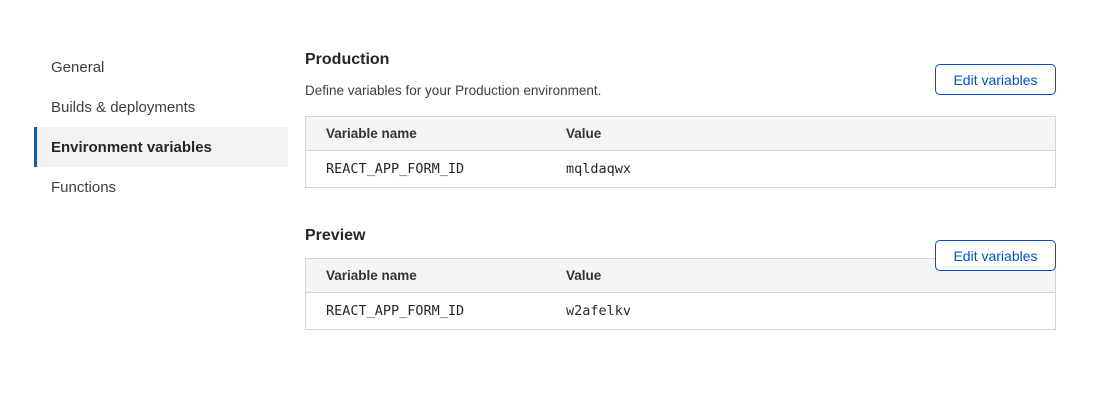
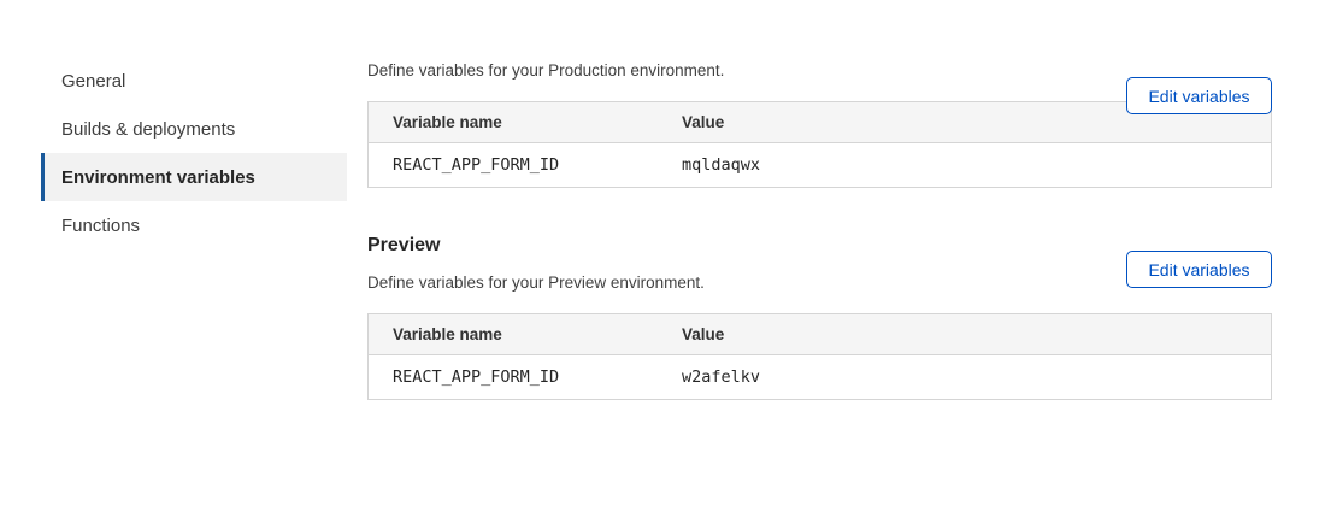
  General
  Builds & deployments
  Environment variables
  Functions
- Production
  Define variables for your Production environment.
  Edit variables
  Variable name
  Value
  REACT_APP_FORM_ID
  mqldaqwx
  Preview
+ Define variables for your Preview environment.
  Edit variables
  Variable name
  Value
  REACT_APP_FORM_ID
  w2afelkv
